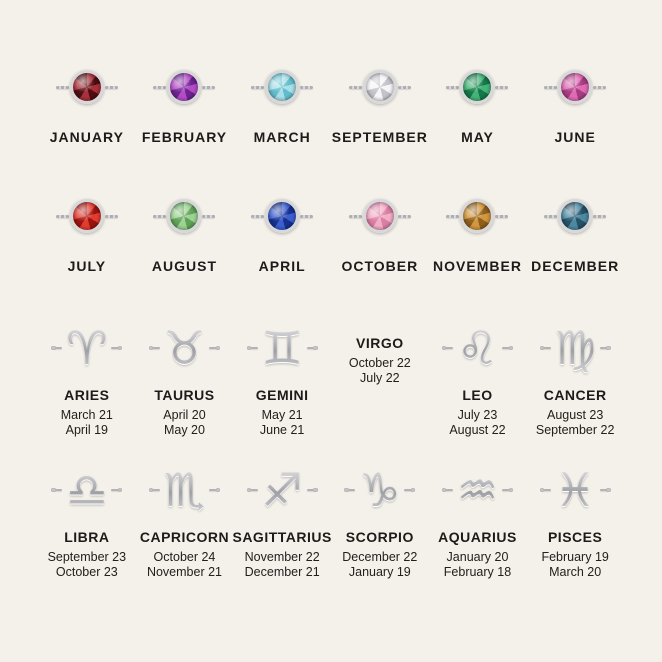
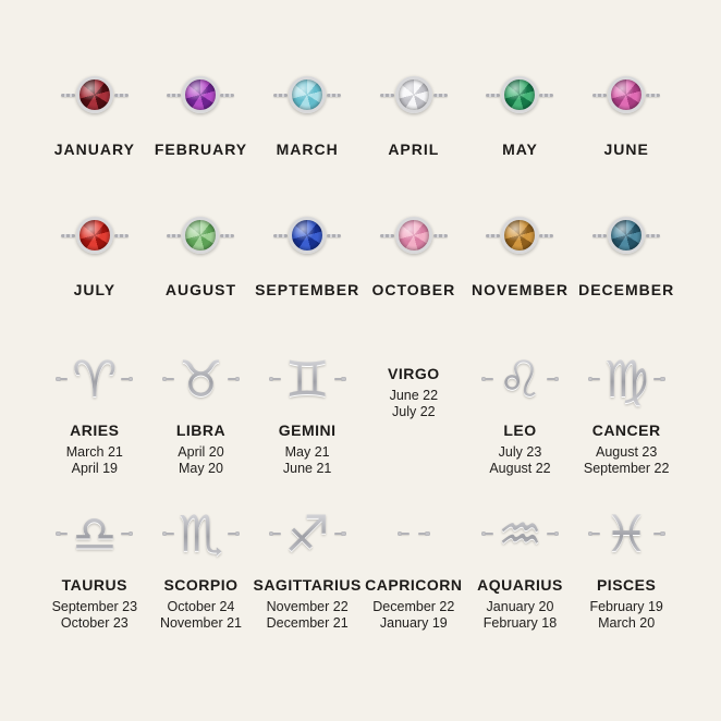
  JANUARY
  FEBRUARY
  MARCH
- SEPTEMBER
+ APRIL
  MAY
  JUNE
  JULY
  AUGUST
- APRIL
+ SEPTEMBER
  OCTOBER
  NOVEMBER
  DECEMBER
  ♈
  ARIES
  March 21
  April 19
  ♉
- TAURUS
+ LIBRA
  April 20
  May 20
  ♊
  GEMINI
  May 21
  June 21
  VIRGO
- October 22
+ June 22
  July 22
  ♌
  LEO
  July 23
  August 22
  ♍
  CANCER
  August 23
  September 22
  ♎
- LIBRA
+ TAURUS
  September 23
  October 23
  ♏
- CAPRICORN
+ SCORPIO
  October 24
  November 21
  ♐
  SAGITTARIUS
  November 22
  December 21
- ♑
- SCORPIO
+ CAPRICORN
  December 22
  January 19
  ♒
  AQUARIUS
  January 20
  February 18
  ♓
  PISCES
  February 19
  March 20
